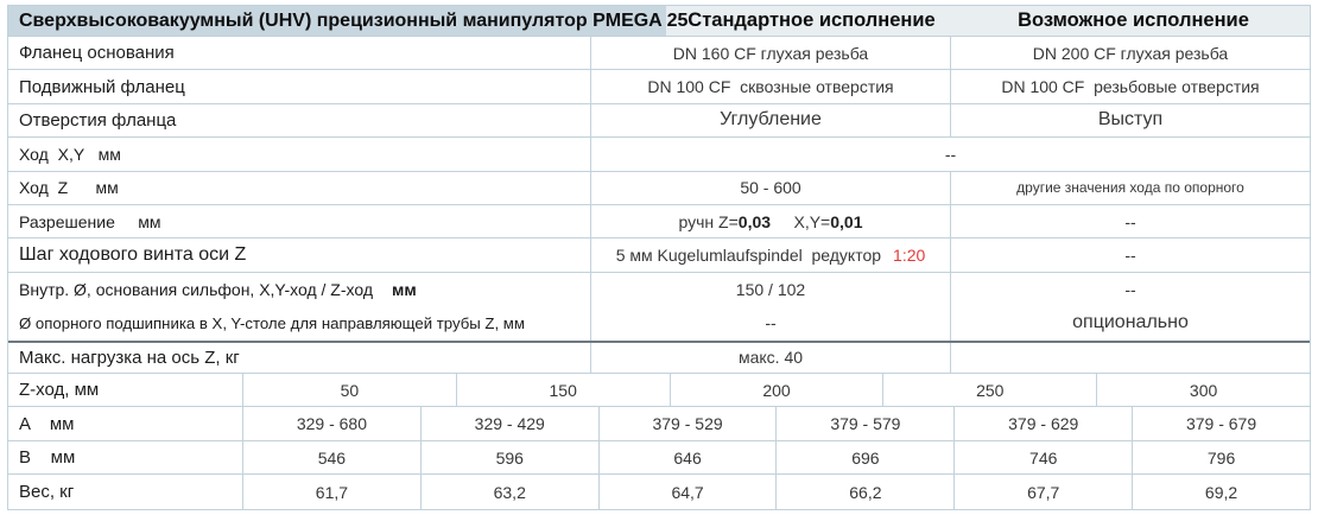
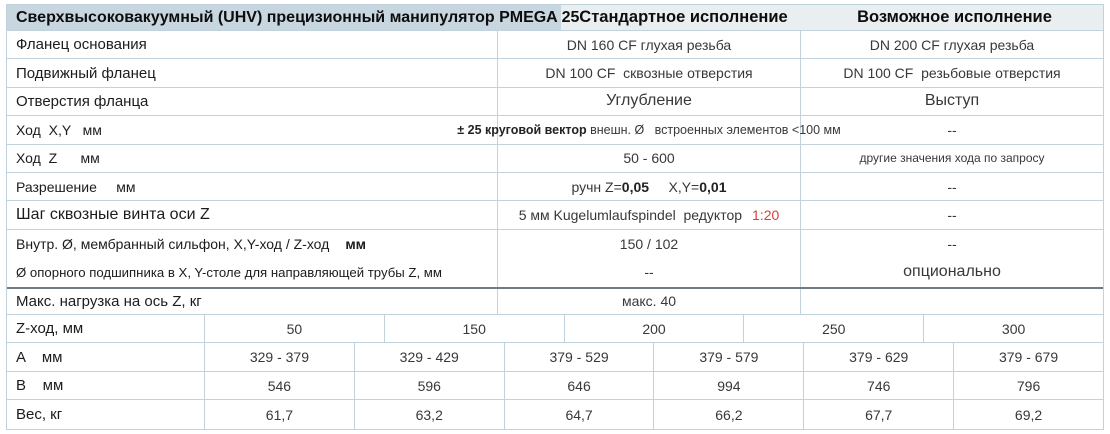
  Сверхвысоковакуумный (UHV) прецизионный манипулятор PMEGA
  Стандартное исполнение
  Возможное исполнение
  Фланец основания
  DN 160 CF глухая резьба
  DN 200 CF глухая резьба
  Подвижный фланец
  DN 100 CF сквозные отверстия
  DN 100 CF резьбовые отверстия
  Отверстия фланца
  Углубление
  Выступ
  Ход X,Y мм
+ ± 25 круговой вектор внешн. Ø встроенных элементов <100 мм
  --
  Ход Z мм
  50 - 600
- другие значения хода по опорного
+ другие значения хода по запросу
  Разрешение мм
- ручн Z=0,03 X,Y=0,01
+ ручн Z=0,05 X,Y=0,01
  --
- Шаг ходового винта оси Z
+ Шаг сквозные винта оси Z
  5 мм Kugelumlaufspindel редуктор 1:20
  --
- Внутр. Ø, основания сильфон, X,Y-ход / Z-ход
+ Внутр. Ø, мембранный сильфон, X,Y-ход / Z-ход
  мм
  150 / 102
  --
  Ø опорного подшипника в X, Y-столе для направляющей трубы Z, мм
  --
  опционально
  Макс. нагрузка на ось Z, кг
  макс. 40
  Z-ход, мм
  50
  150
  200
  250
  300
  A мм
- 329 - 680
+ 329 - 379
  329 - 429
  379 - 529
  379 - 579
  379 - 629
  379 - 679
  B мм
  546
  596
  646
- 696
+ 994
  746
  796
  Вес, кг
  61,7
  63,2
  64,7
  66,2
  67,7
  69,2
